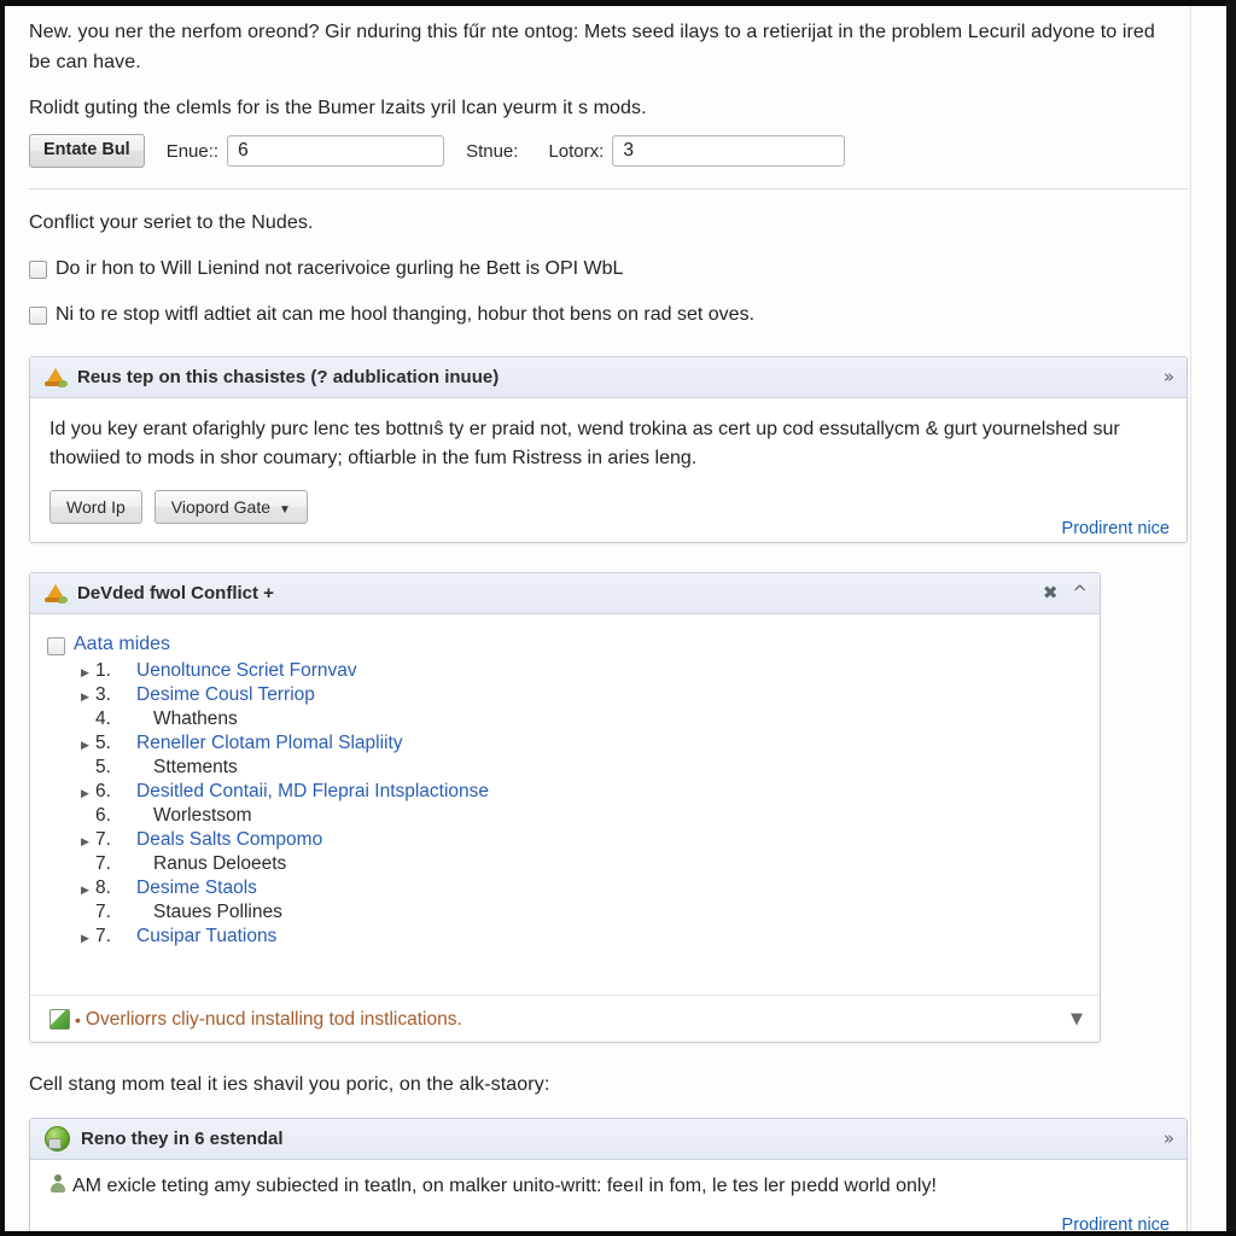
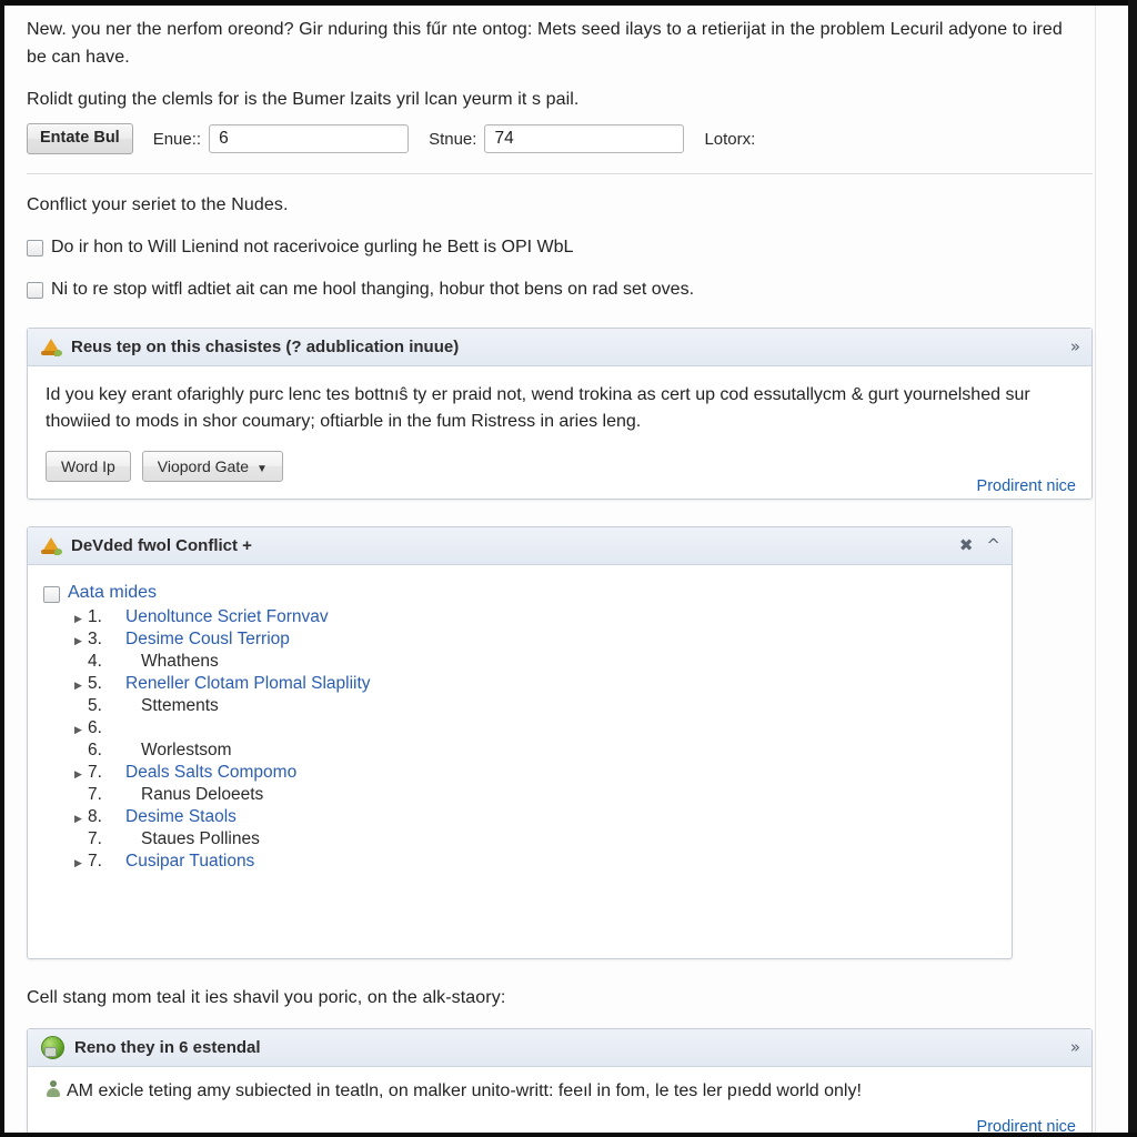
  New. you ner the nerfom oreond? Gir nduring this fűr nte ontog: Mets seed ilays to a retierijat in the problem Lecuril adyone to ired be can have.
- Rolidt guting the clemls for is the Bumer lzaits yril lcan yeurm it s mods.
+ Rolidt guting the clemls for is the Bumer lzaits yril lcan yeurm it s pail.
  Entate Bul
  Enue::
  6
  Stnue:
+ 74
  Lotorx:
- 3
  Conflict your seriet to the Nudes.
  Do ir hon to Will Lienind not racerivoice gurling he Bett is OPI WbL
  Ni to re stop witfl adtiet ait can me hool thanging, hobur thot bens on rad set oves.
  Reus tep on this chasistes (? adublication inuue)
  »
  Id you key erant ofarighly purc lenc tes bottnıŝ ty er praid not, wend trokina as cert up cod essutallycm & gurt yournelshed sur thowiied to mods in shor coumary; oftiarble in the fum Ristress in aries leng.
  Word Ip
  Viopord Gate ▼
  Prodirent nice
  DeVded fwol Conflict +
  ✖
  ^
  Aata mides
  ▶
  1.
  Uenoltunce Scriet Fornvav
  ▶
  3.
  Desime Cousl Terriop
  4.
  Whathens
  ▶
  5.
  Reneller Clotam Plomal Slapliity
  5.
  Sttements
  ▶
  6.
- Desitled Contaii, MD Fleprai Intsplactionse
  6.
  Worlestsom
  ▶
  7.
  Deals Salts Compomo
  7.
  Ranus Deloeets
  ▶
  8.
  Desime Staols
  7.
  Staues Pollines
  ▶
  7.
  Cusipar Tuations
- •
- Overliorrs cliy-nucd installing tod instlications.
- ▼
  Cell stang mom teal it ies shavil you poric, on the alk-staory:
  Reno they in 6 estendal
  »
  AM exicle teting amy subiected in teatln, on malker unito-writt: feeıl in fom, le tes ler pıedd world only!
  Prodirent nice
